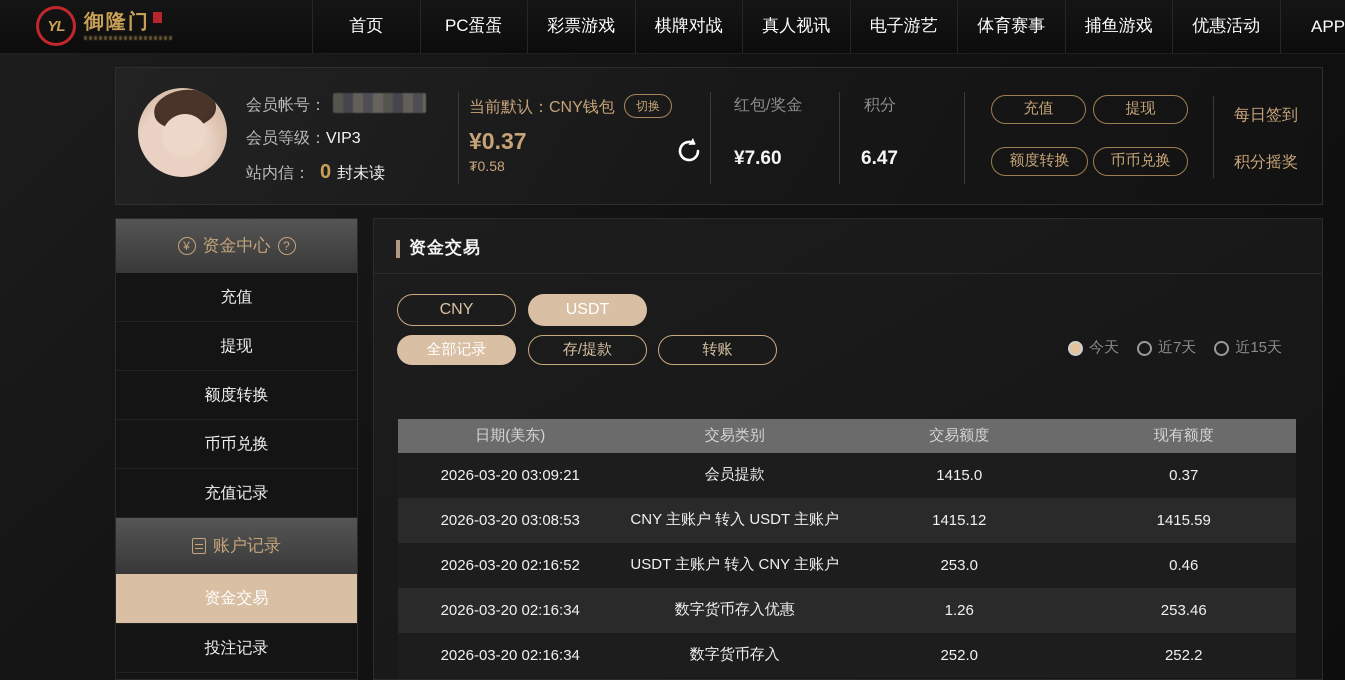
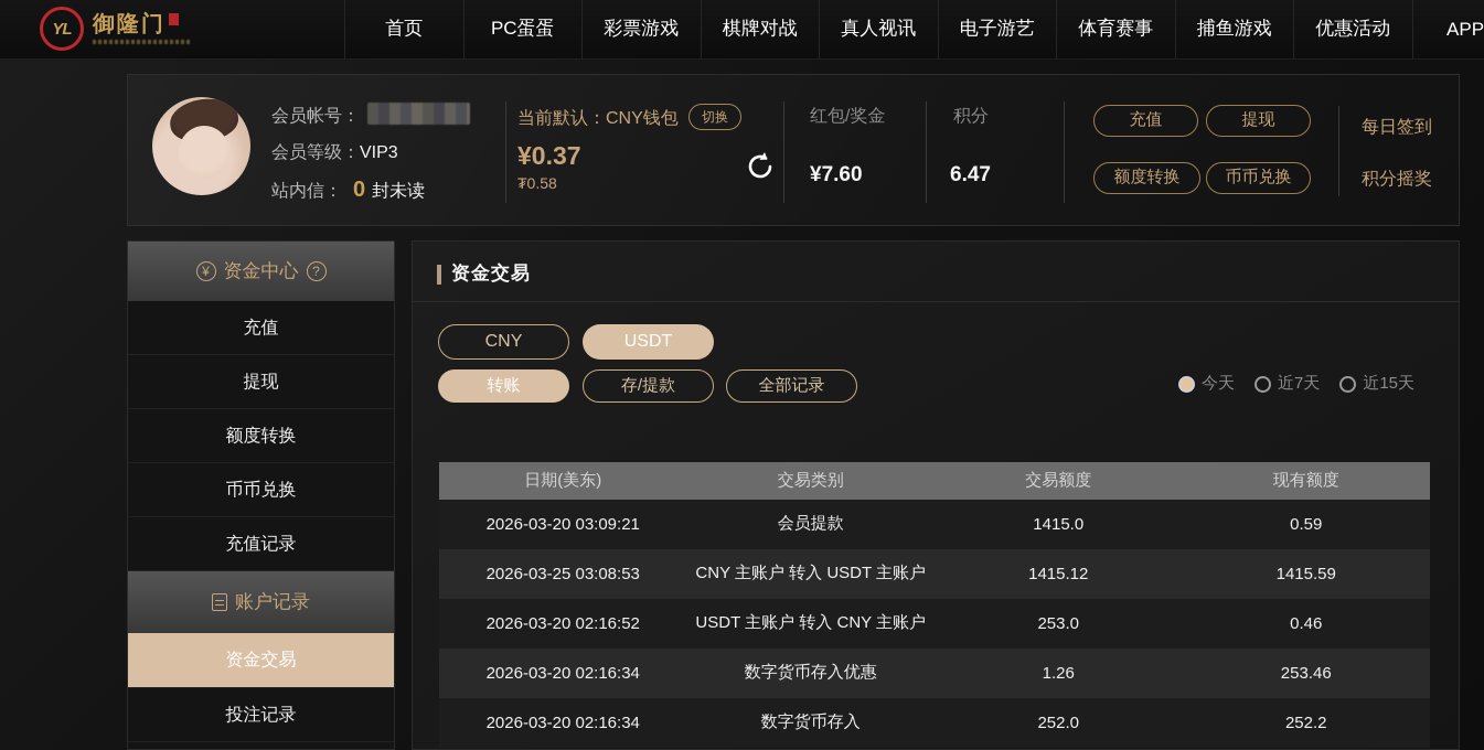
  YL
  御隆门
  首页
  PC蛋蛋
  彩票游戏
  棋牌对战
  真人视讯
  电子游艺
  体育赛事
  捕鱼游戏
  优惠活动
  APP
  会员帐号：
  会员等级：VIP3
  站内信： 0 封未读
  当前默认：CNY钱包
  切换
  ¥0.37
  ₮0.58
  红包/奖金
  ¥7.60
  积分
  6.47
  充值
  提现
  额度转换
  币币兑换
  每日签到
  积分摇奖
  ¥
  资金中心
  ?
  充值
  提现
  额度转换
  币币兑换
  充值记录
  账户记录
  资金交易
  投注记录
  资金交易
  CNY
  USDT
- 全部记录
+ 转账
  存/提款
- 转账
+ 全部记录
  今天
  近7天
  近15天
  日期(美东)	交易类别	交易额度	现有额度
- 2026-03-20 03:09:21	会员提款	1415.0	0.37
+ 2026-03-20 03:09:21	会员提款	1415.0	0.59
- 2026-03-20 03:08:53	CNY 主账户 转入 USDT 主账户	1415.12	1415.59
+ 2026-03-25 03:08:53	CNY 主账户 转入 USDT 主账户	1415.12	1415.59
  2026-03-20 02:16:52	USDT 主账户 转入 CNY 主账户	253.0	0.46
  2026-03-20 02:16:34	数字货币存入优惠	1.26	253.46
  2026-03-20 02:16:34	数字货币存入	252.0	252.2
